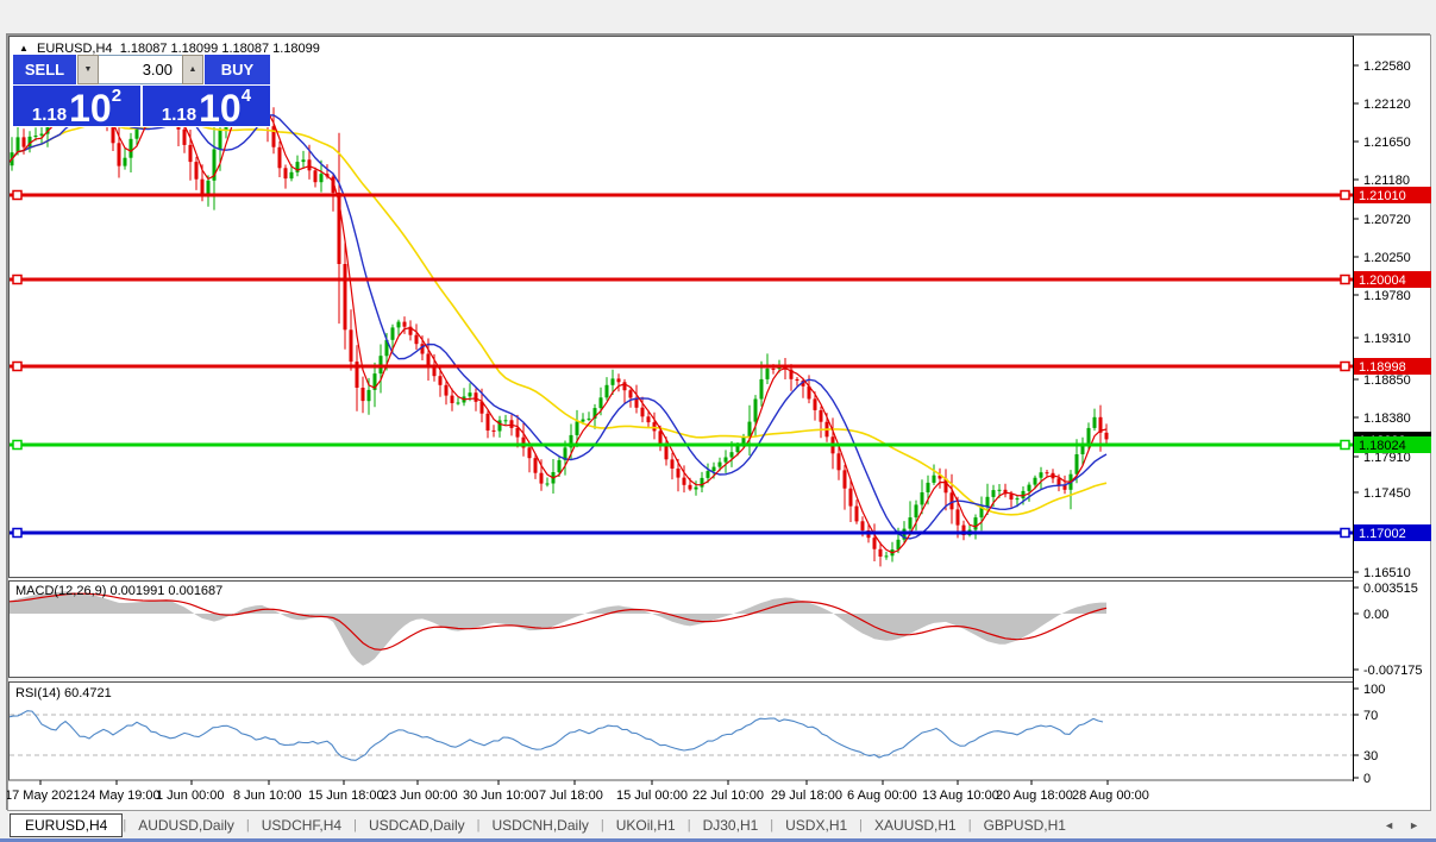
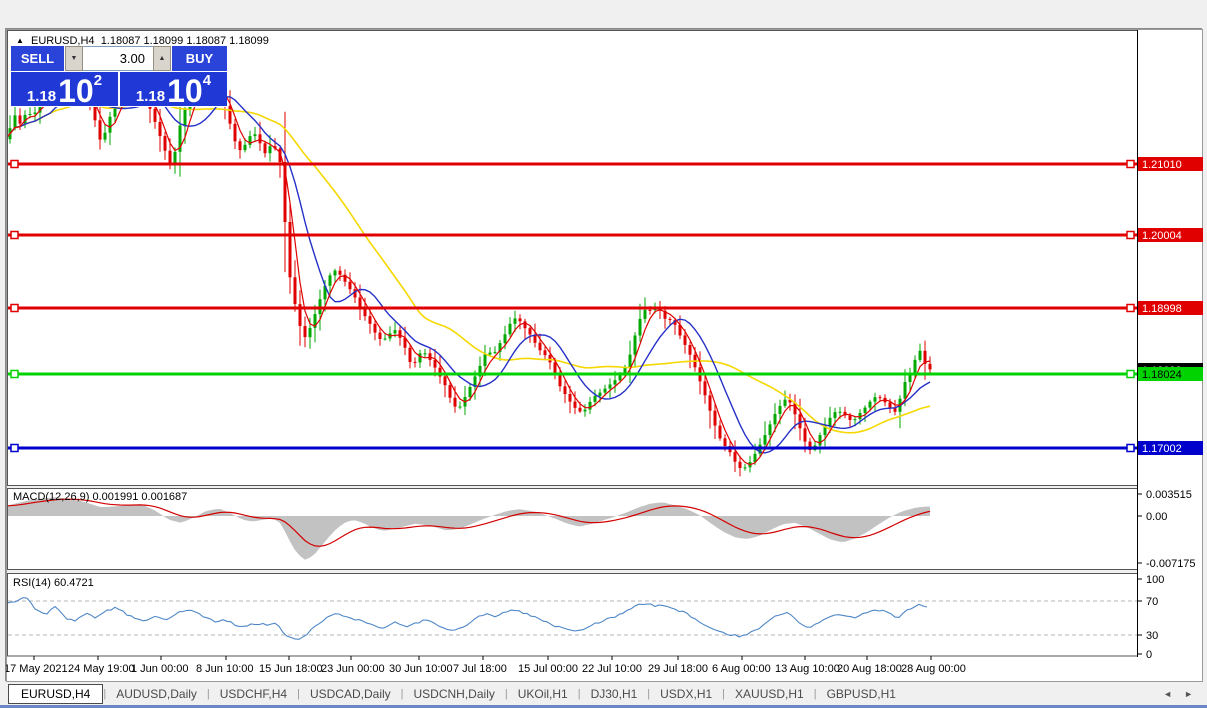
- 1.22580
- 1.22120
- 1.21650
- 1.21180
- 1.20720
- 1.20250
- 1.19780
- 1.19310
- 1.18850
- 1.18380
- 1.17910
- 1.17450
- 1.16510
  1.21010
  1.20004
  1.18998
  1.18024
  1.17002
  0.003515
  0.00
  -0.007175
  MACD(12,26,9) 0.001991 0.001687
  100
  70
  30
  0
  RSI(14) 60.4721
  17 May 2021
  24 May 19:00
  1 Jun 00:00
  8 Jun 10:00
  15 Jun 18:00
  23 Jun 00:00
  30 Jun 10:00
  7 Jul 18:00
  15 Jul 00:00
  22 Jul 10:00
  29 Jul 18:00
  6 Aug 00:00
  13 Aug 10:00
  20 Aug 18:00
  28 Aug 00:00
  ▲ EURUSD,H4 1.18087 1.18099 1.18087 1.18099
  SELL
  3.00
  BUY
  1.18
  10
  2
  1.18
  10
  4
  EURUSD,H4
  |
  AUDUSD,Daily
  |
  USDCHF,H4
  |
  USDCAD,Daily
  |
  USDCNH,Daily
  |
  UKOil,H1
  |
  DJ30,H1
  |
  USDX,H1
  |
  XAUUSD,H1
  |
  GBPUSD,H1
  ◄
  ►
